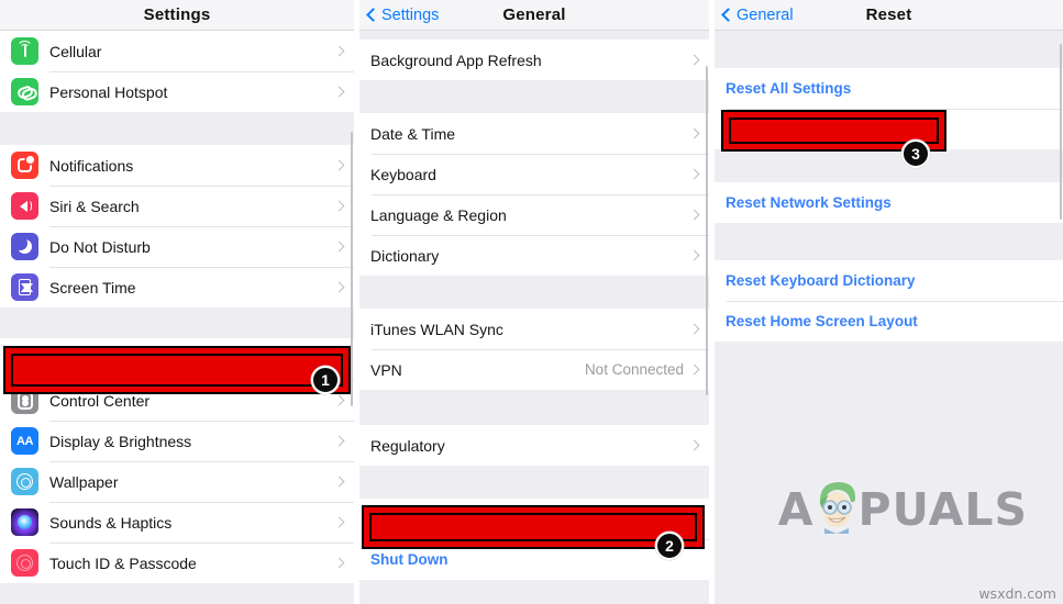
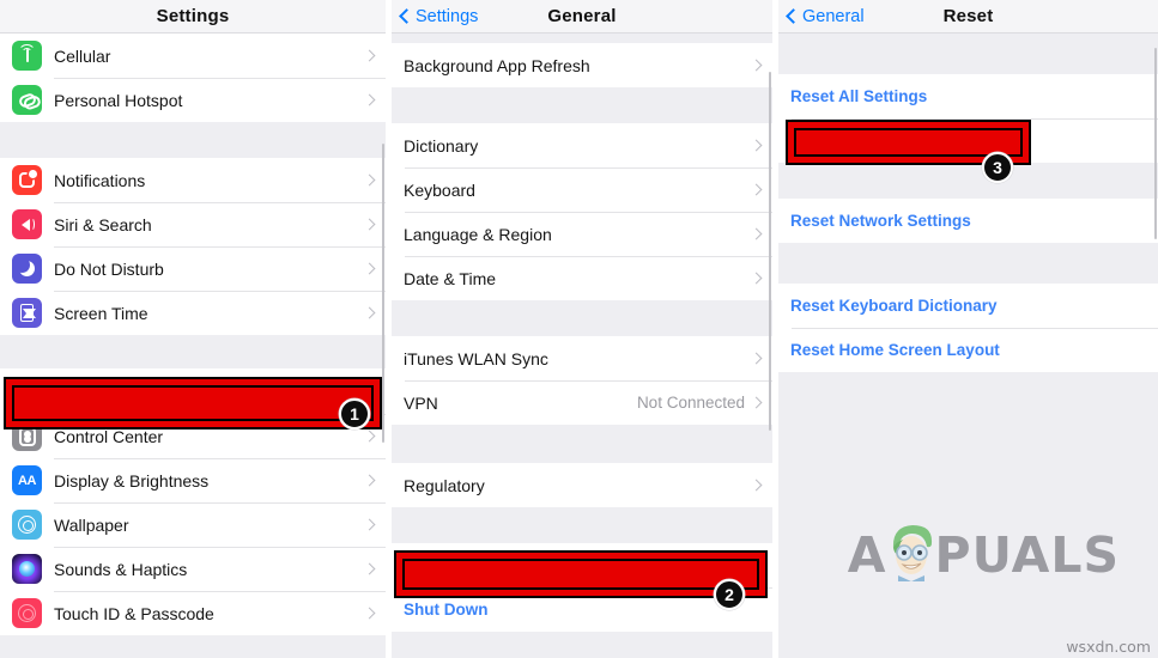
  Settings
  Cellular
  Personal Hotspot
  Notifications
  Siri & Search
  Do Not Disturb
  Screen Time
  Control Center
  AA
  Display & Brightness
  Wallpaper
  Sounds & Haptics
  Touch ID & Passcode
  1
  Settings
  General
  Background App Refresh
- Date & Time
+ Dictionary
  Keyboard
  Language & Region
- Dictionary
+ Date & Time
  iTunes WLAN Sync
  VPN
  Not Connected
  Regulatory
  Shut Down
  2
  General
  Reset
  Reset All Settings
  Reset Network Settings
  Reset Keyboard Dictionary
  Reset Home Screen Layout
  3
  A
  PUALS
  wsxdn.com
